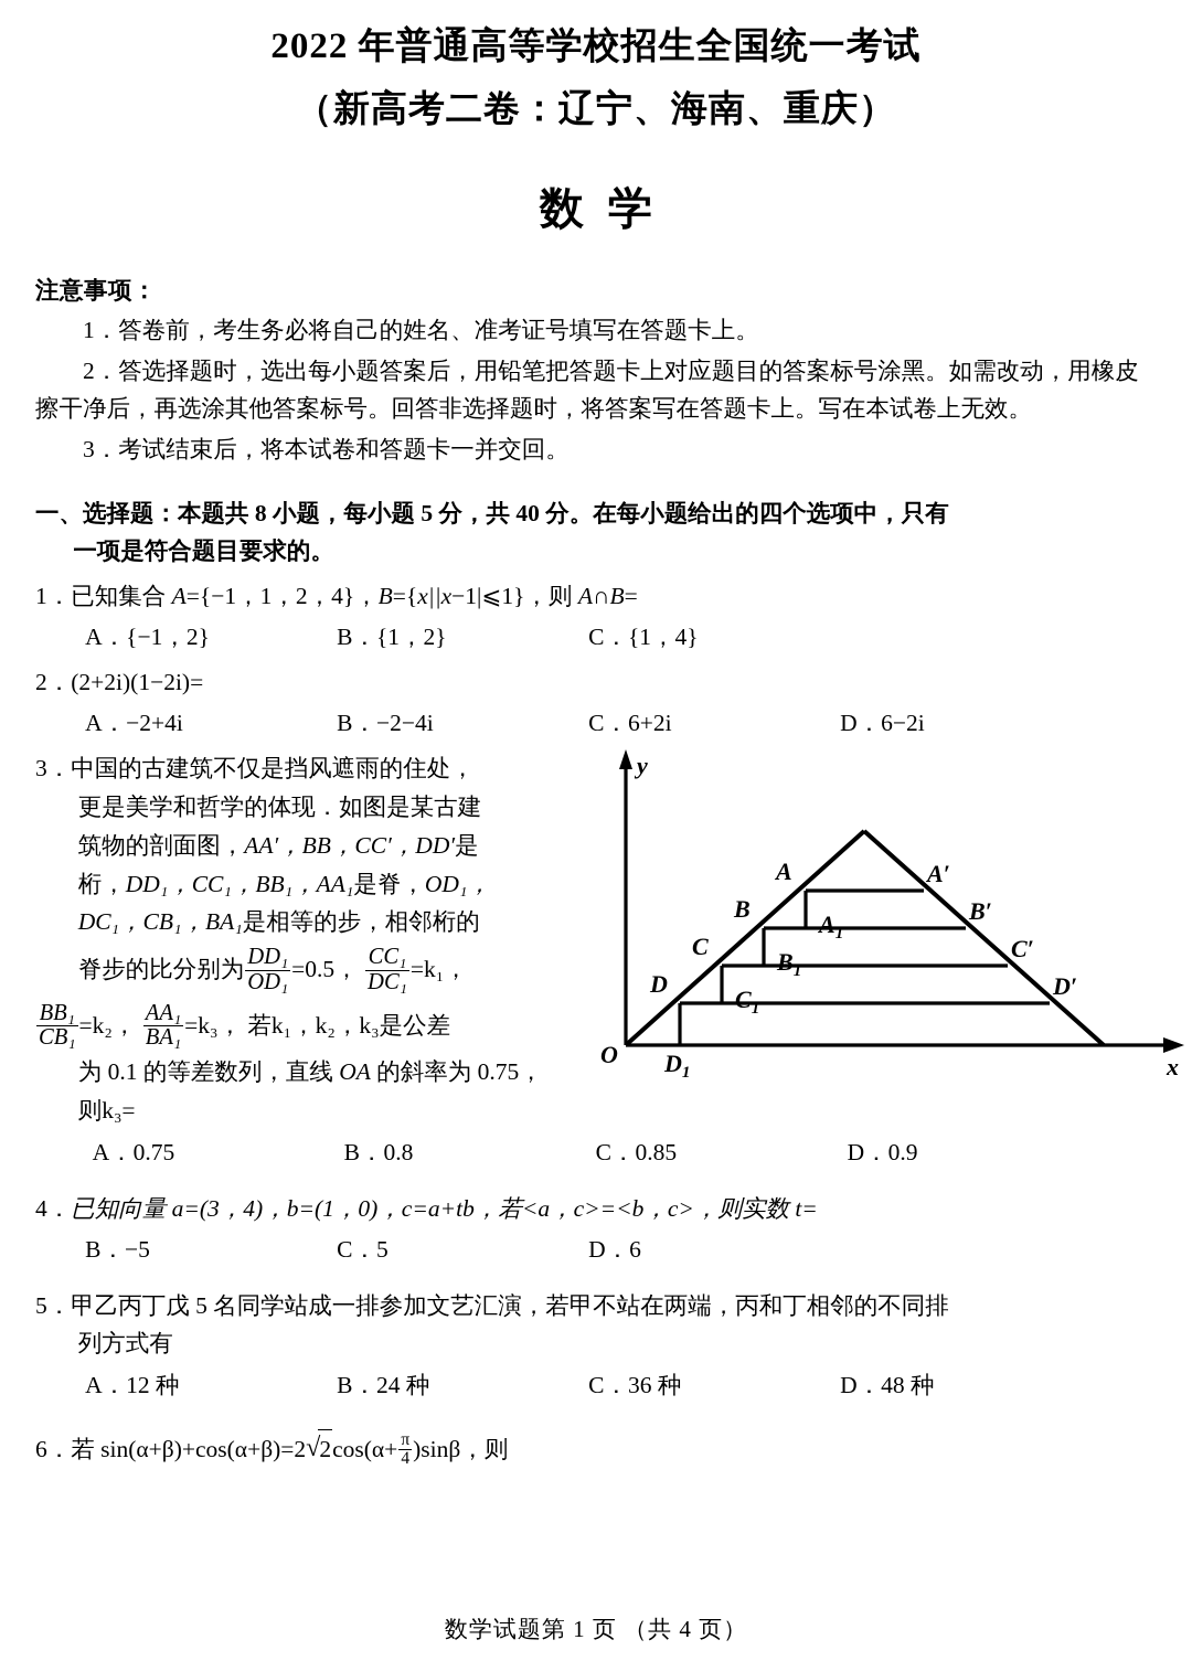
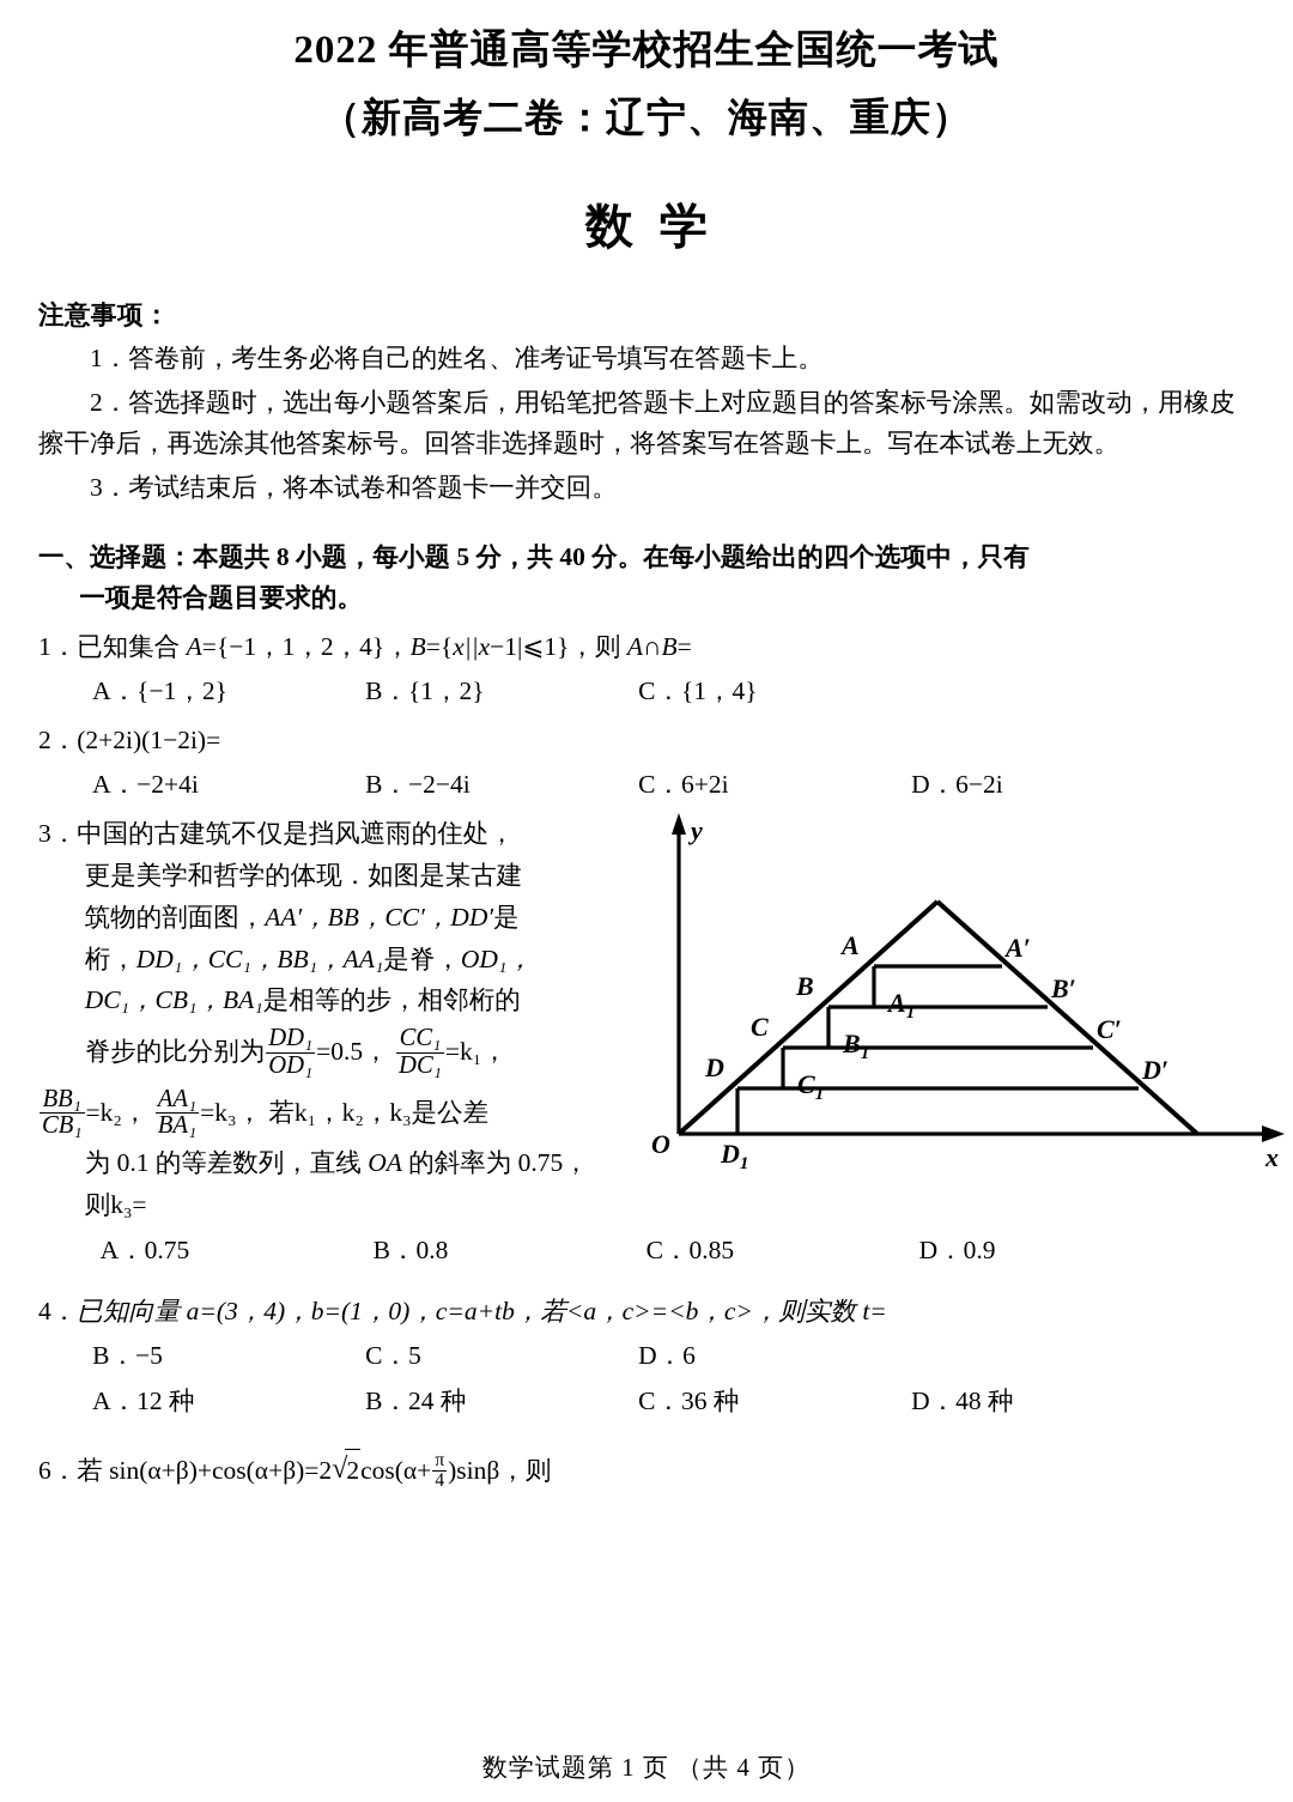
  2022 年普通高等学校招生全国统一考试
  （新高考二卷：辽宁、海南、重庆）
  数学
  注意事项：
  1．答卷前，考生务必将自己的姓名、准考证号填写在答题卡上。
  2．答选择题时，选出每小题答案后，用铅笔把答题卡上对应题目的答案标号涂黑。如需改动，用橡皮擦干净后，再选涂其他答案标号。回答非选择题时，将答案写在答题卡上。写在本试卷上无效。
  3．考试结束后，将本试卷和答题卡一并交回。
  一、选择题：本题共 8 小题，每小题 5 分，共 40 分。在每小题给出的四个选项中，只有
  一项是符合题目要求的。
  1．已知集合 A={−1，1，2，4}，B={x||x−1|⩽1}，则 A∩B=
  A．{−1，2}
  B．{1，2}
  C．{1，4}
  2．(2+2i)(1−2i)=
  A．−2+4i
  B．−2−4i
  C．6+2i
  D．6−2i
  3．中国的古建筑不仅是挡风遮雨的住处，
  更是美学和哲学的体现．如图是某古建
  筑物的剖面图，AA′，BB，CC′，DD′是
  桁，DD₁，CC₁，BB₁，AA₁是脊，OD₁，
  DC₁，CB₁，BA₁是相等的步，相邻桁的
  脊步的比分别为
  DD₁
  OD₁
  =0.5，
  CC₁
  DC₁
  =k₁，
  BB₁
  CB₁
  =k₂，
  AA₁
  BA₁
  =k₃， 若k₁，k₂，k₃是公差
  为 0.1 的等差数列，直线 OA 的斜率为 0.75，
  则k₃=
  O
  x
  y
  A
  B
  C
  D
  A′
  B′
  C′
  D′
  A1
  B1
  C1
  D1
  A．0.75
  B．0.8
  C．0.85
  D．0.9
  4．已知向量 a=(3，4)，b=(1，0)，c=a+tb，若<a，c>=<b，c>，则实数 t=
  B．−5
  C．5
  D．6
- 5．甲乙丙丁戊 5 名同学站成一排参加文艺汇演，若甲不站在两端，丙和丁相邻的不同排
- 列方式有
  A．12 种
  B．24 种
  C．36 种
  D．48 种
  6．若 sin(α+β)+cos(α+β)=2 2cos(α+
  π
  4
  )sinβ，则
  数学试题第 1 页 （共 4 页）
